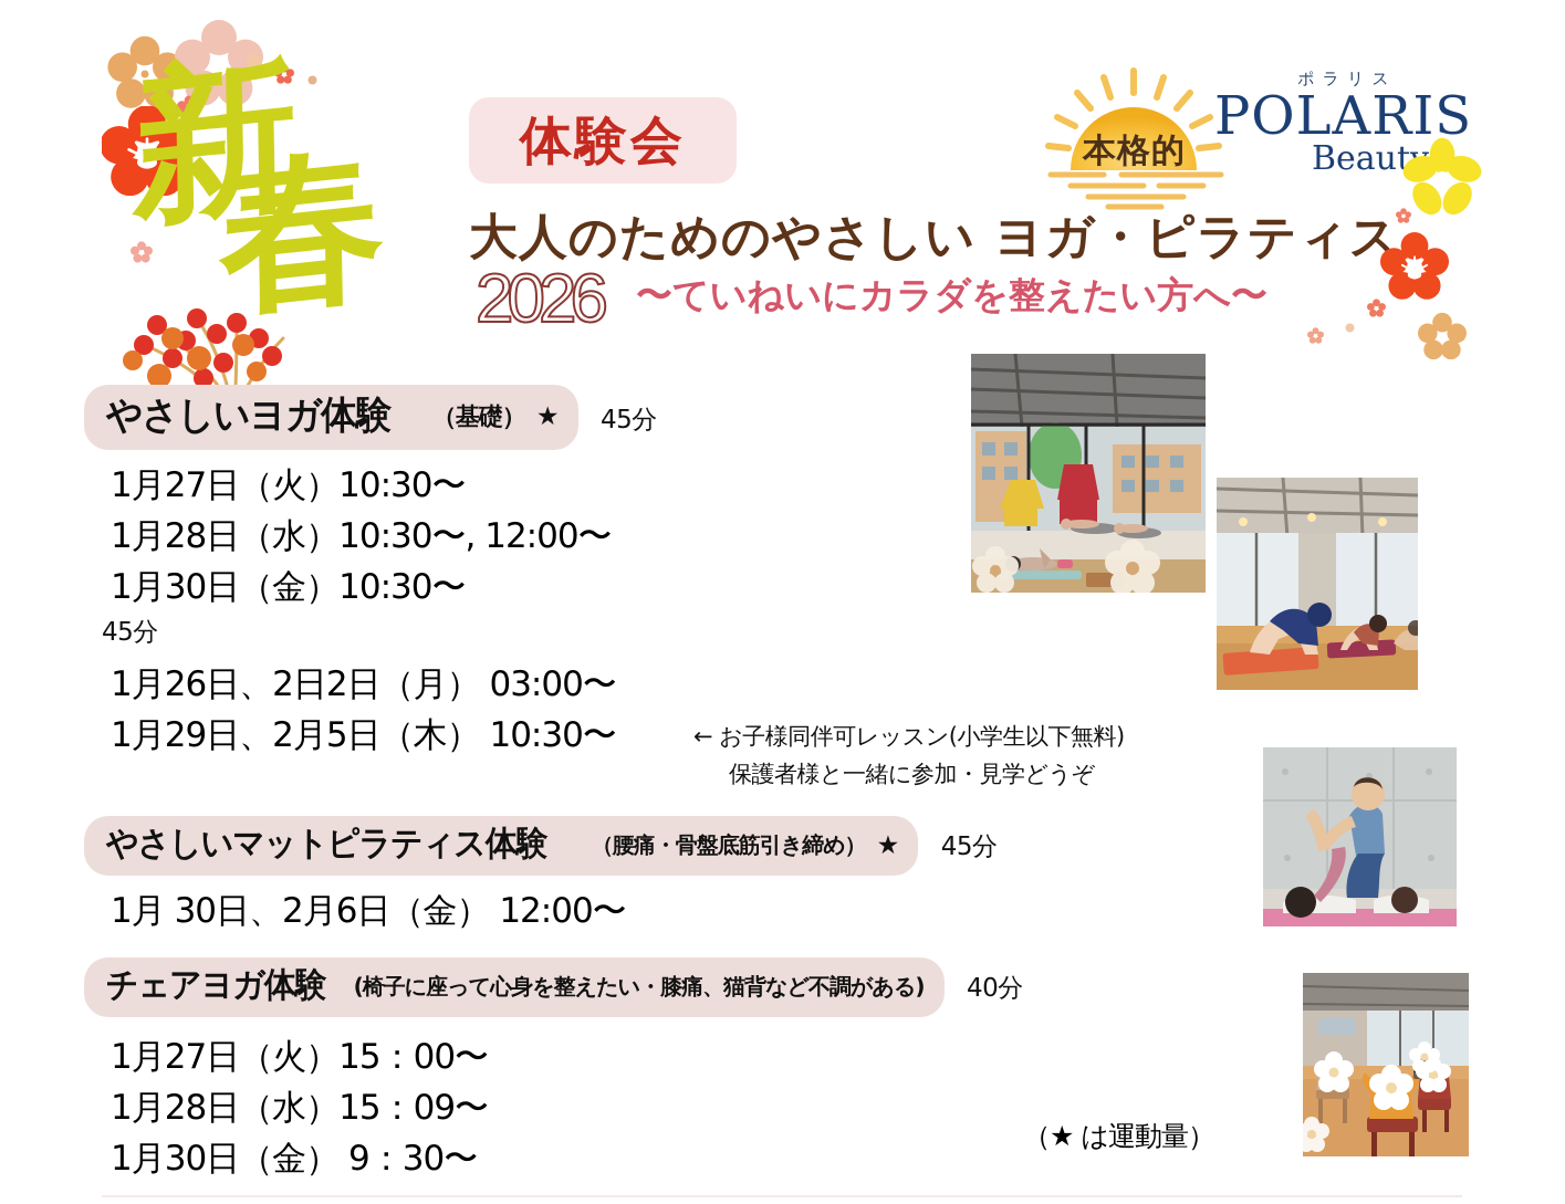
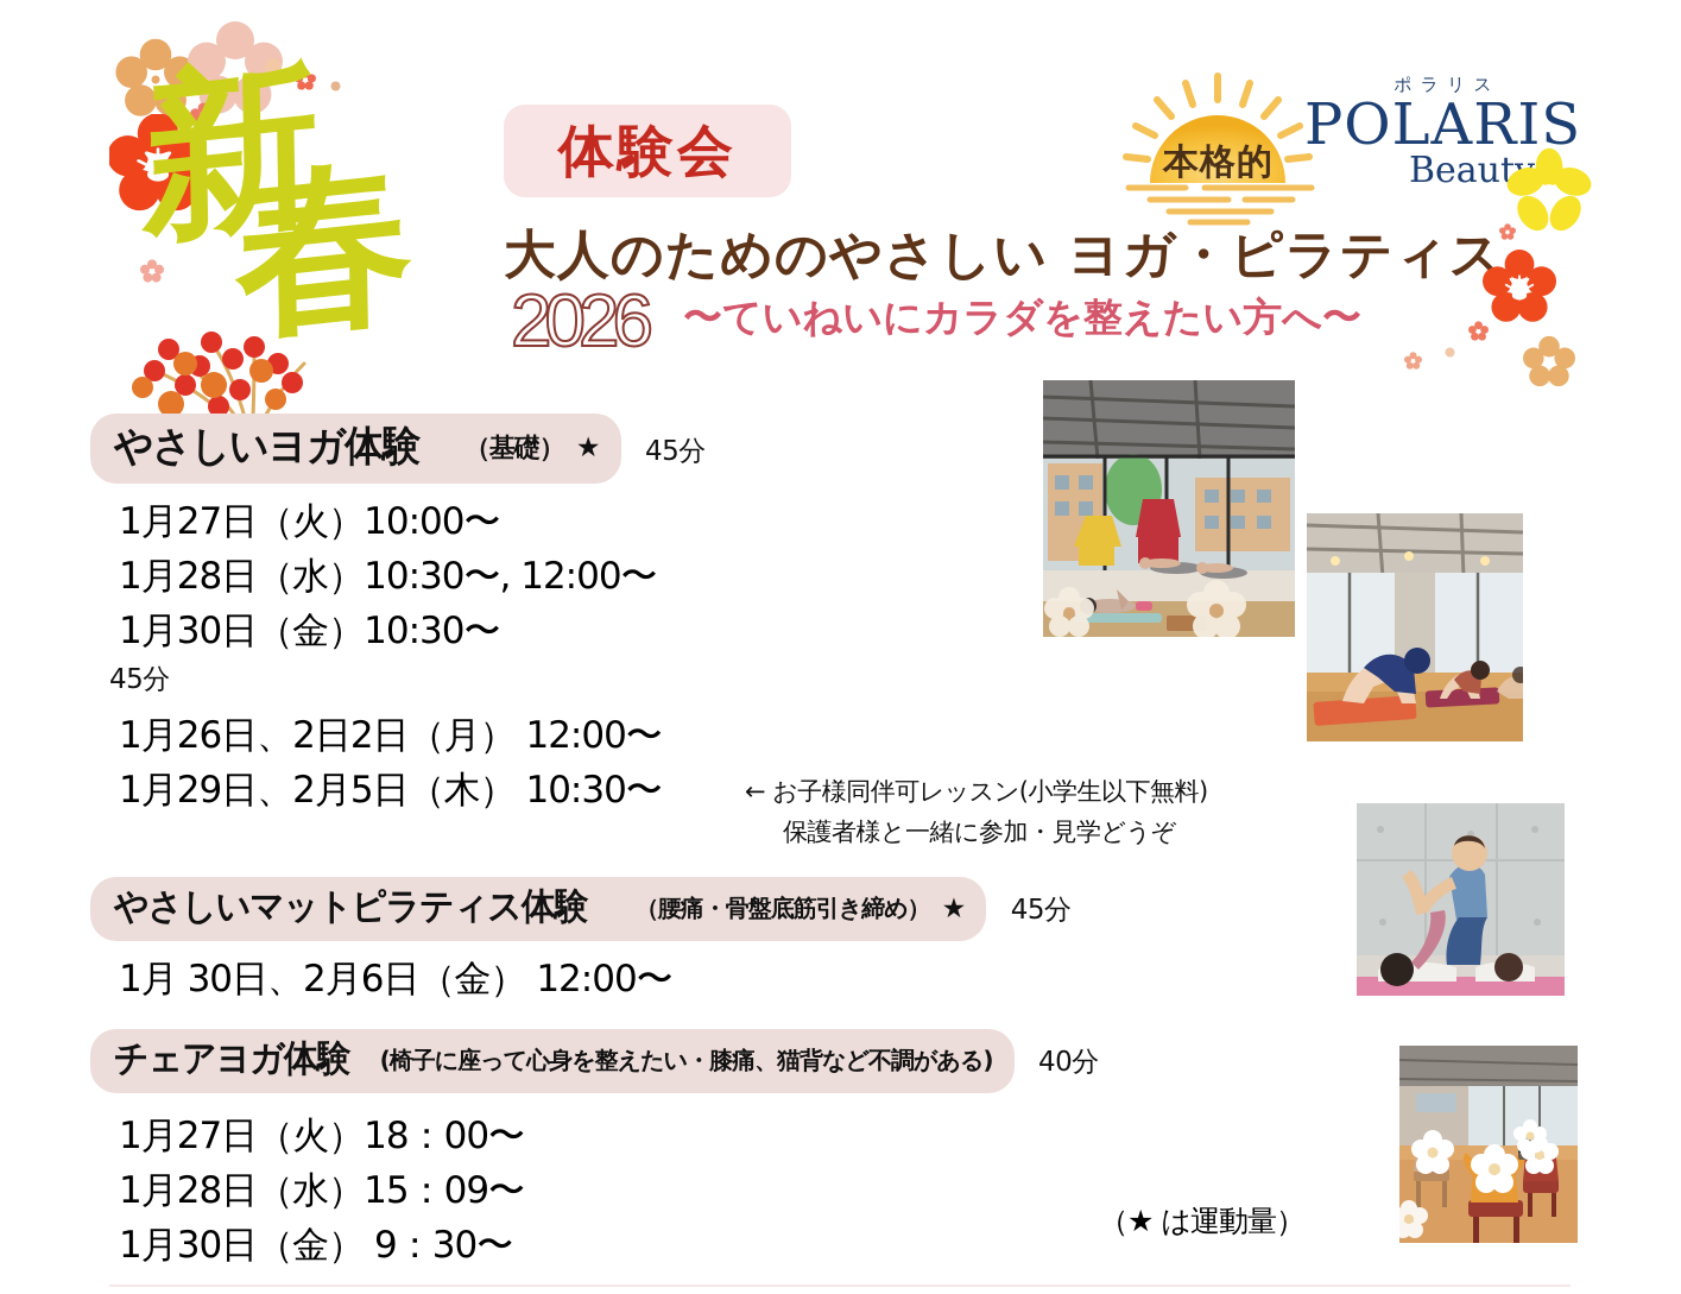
  体験会
  大人のためのやさしい ヨガ・ピラティス
  2026
  〜ていねいにカラダを整えたい方へ〜
  本格的
  ポラリス
  POLARIS
  Beaut
  やさしいヨガ体験
  （基礎）
  ★
  45分
- 1月27日（火）10:30〜
+ 1月27日（火）10:00〜
  1月28日（水）10:30〜, 12:00〜
  1月30日（金）10:30〜
  45分
- 1月26日、2日2日（月） 03:00〜
+ 1月26日、2日2日（月） 12:00〜
  1月29日、2月5日（木） 10:30〜
  ← お子様同伴可レッスン(小学生以下無料)
  保護者様と一緒に参加・見学どうぞ
  やさしいマットピラティス体験
  （腰痛・骨盤底筋引き締め）
  ★
  45分
  1月 30日、2月6日（金） 12:00〜
  チェアヨガ体験
  (椅子に座って心身を整えたい・膝痛、猫背など不調がある)
  40分
- 1月27日（火）15：00〜
+ 1月27日（火）18：00〜
  1月28日（水）15：09〜
  1月30日（金） 9：30〜
  （★ は運動量）
